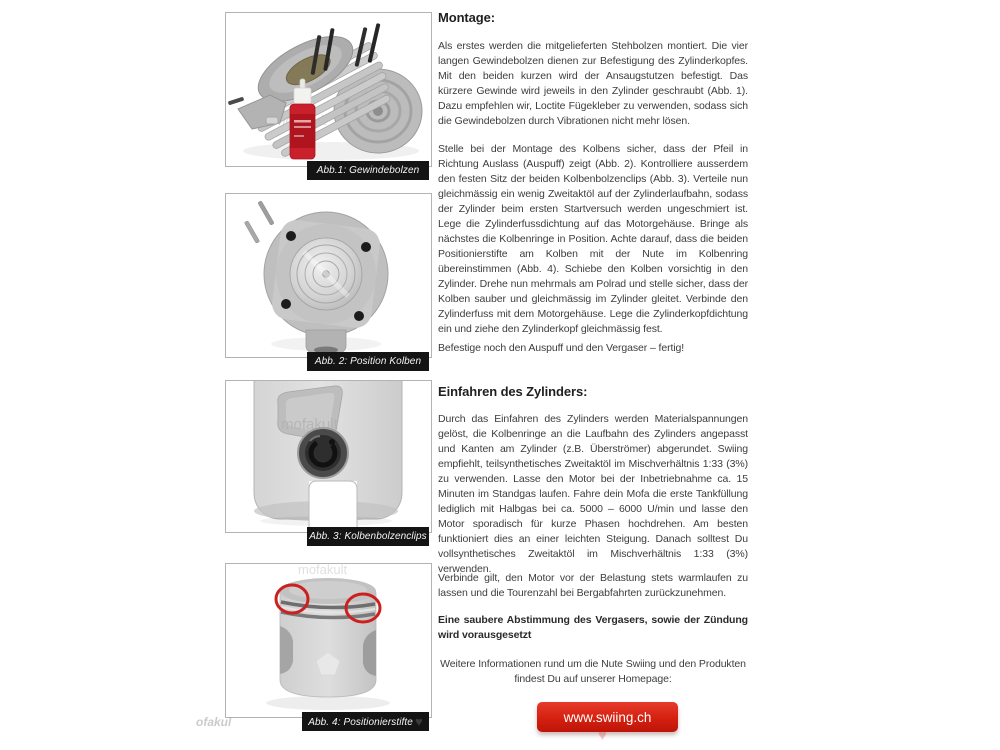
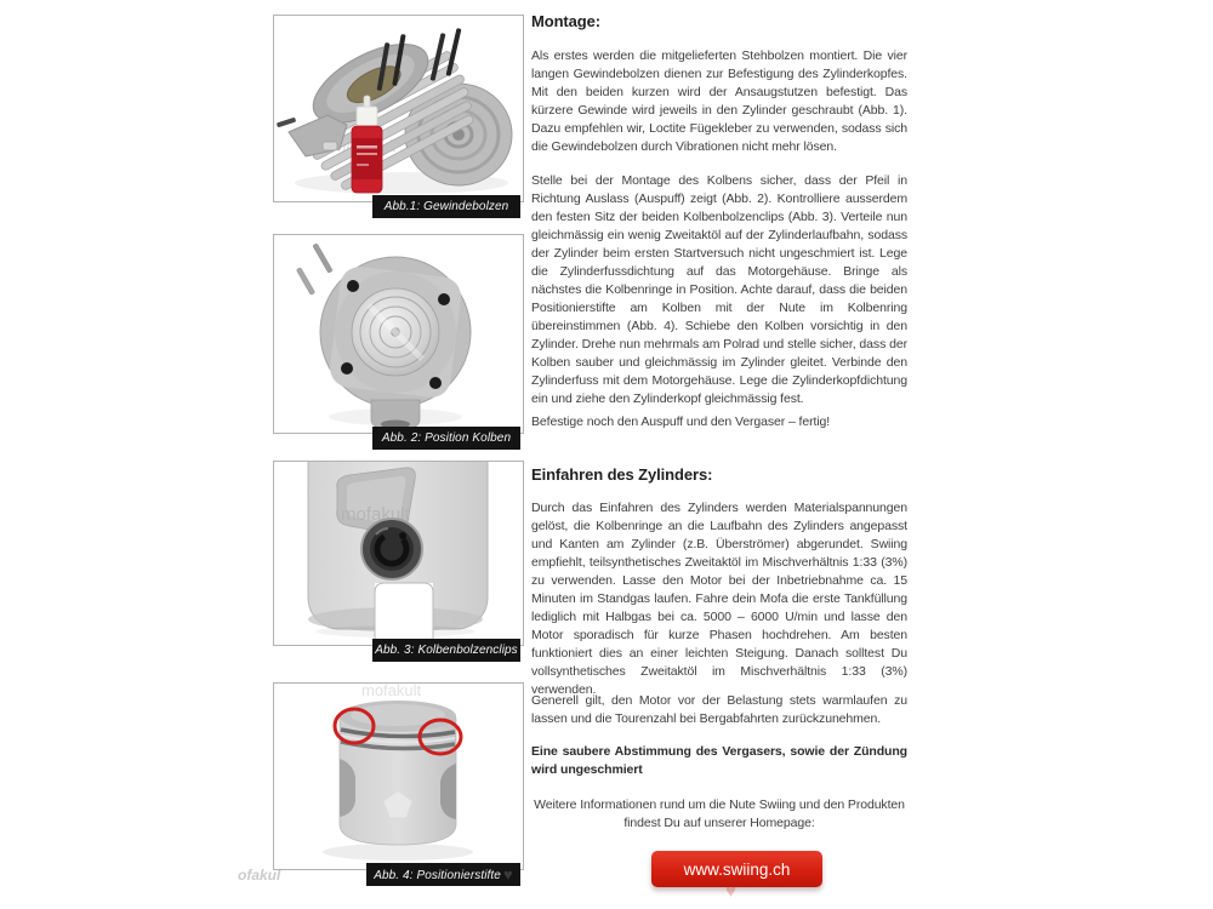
  Abb.1: Gewindebolzen
  Abb. 2: Position Kolben
  mofakult
  Abb. 3: Kolbenbolzenclips
  mofakult
  Abb. 4: Positionierstifte ♥
  ofakul
  Montage:
  Als erstes werden die mitgelieferten Stehbolzen montiert. Die vier langen Gewindebolzen dienen zur Befestigung des Zylinderkopfes. Mit den beiden kurzen wird der Ansaugstutzen befestigt. Das kürzere Gewinde wird jeweils in den Zylinder geschraubt (Abb. 1). Dazu empfehlen wir, Loctite Fügekleber zu verwenden, sodass sich die Gewindebolzen durch Vibrationen nicht mehr lösen.
- Stelle bei der Montage des Kolbens sicher, dass der Pfeil in Richtung Auslass (Auspuff) zeigt (Abb. 2). Kontrolliere ausserdem den festen Sitz der beiden Kolbenbolzenclips (Abb. 3). Verteile nun gleichmässig ein wenig Zweitaktöl auf der Zylinderlaufbahn, sodass der Zylinder beim ersten Startversuch werden ungeschmiert ist. Lege die Zylinderfussdichtung auf das Motorgehäuse. Bringe als nächstes die Kolbenringe in Position. Achte darauf, dass die beiden Positionierstifte am Kolben mit der Nute im Kolbenring übereinstimmen (Abb. 4). Schiebe den Kolben vorsichtig in den Zylinder. Drehe nun mehrmals am Polrad und stelle sicher, dass der Kolben sauber und gleichmässig im Zylinder gleitet. Verbinde den Zylinderfuss mit dem Motorgehäuse. Lege die Zylinderkopfdichtung ein und ziehe den Zylinderkopf gleichmässig fest.
+ Stelle bei der Montage des Kolbens sicher, dass der Pfeil in Richtung Auslass (Auspuff) zeigt (Abb. 2). Kontrolliere ausserdem den festen Sitz der beiden Kolbenbolzenclips (Abb. 3). Verteile nun gleichmässig ein wenig Zweitaktöl auf der Zylinderlaufbahn, sodass der Zylinder beim ersten Startversuch nicht ungeschmiert ist. Lege die Zylinderfussdichtung auf das Motorgehäuse. Bringe als nächstes die Kolbenringe in Position. Achte darauf, dass die beiden Positionierstifte am Kolben mit der Nute im Kolbenring übereinstimmen (Abb. 4). Schiebe den Kolben vorsichtig in den Zylinder. Drehe nun mehrmals am Polrad und stelle sicher, dass der Kolben sauber und gleichmässig im Zylinder gleitet. Verbinde den Zylinderfuss mit dem Motorgehäuse. Lege die Zylinderkopfdichtung ein und ziehe den Zylinderkopf gleichmässig fest.
  Befestige noch den Auspuff und den Vergaser – fertig!
  Einfahren des Zylinders:
  Durch das Einfahren des Zylinders werden Materialspannungen gelöst, die Kolbenringe an die Laufbahn des Zylinders angepasst und Kanten am Zylinder (z.B. Überströmer) abgerundet. Swiing empfiehlt, teilsynthetisches Zweitaktöl im Mischverhältnis 1:33 (3%) zu verwenden. Lasse den Motor bei der Inbetriebnahme ca. 15 Minuten im Standgas laufen. Fahre dein Mofa die erste Tankfüllung lediglich mit Halbgas bei ca. 5000 – 6000 U/min und lasse den Motor sporadisch für kurze Phasen hochdrehen. Am besten funktioniert dies an einer leichten Steigung. Danach solltest Du vollsynthetisches Zweitaktöl im Mischverhältnis 1:33 (3%) verwenden.
- Verbinde gilt, den Motor vor der Belastung stets warmlaufen zu lassen und die Tourenzahl bei Bergabfahrten zurückzunehmen.
+ Generell gilt, den Motor vor der Belastung stets warmlaufen zu lassen und die Tourenzahl bei Bergabfahrten zurückzunehmen.
- Eine saubere Abstimmung des Vergasers, sowie der Zündung wird vorausgesetzt
+ Eine saubere Abstimmung des Vergasers, sowie der Zündung wird ungeschmiert
  Weitere Informationen rund um die Nute Swiing und den Produkten findest Du auf unserer Homepage:
  www.swiing.ch
  ♥
